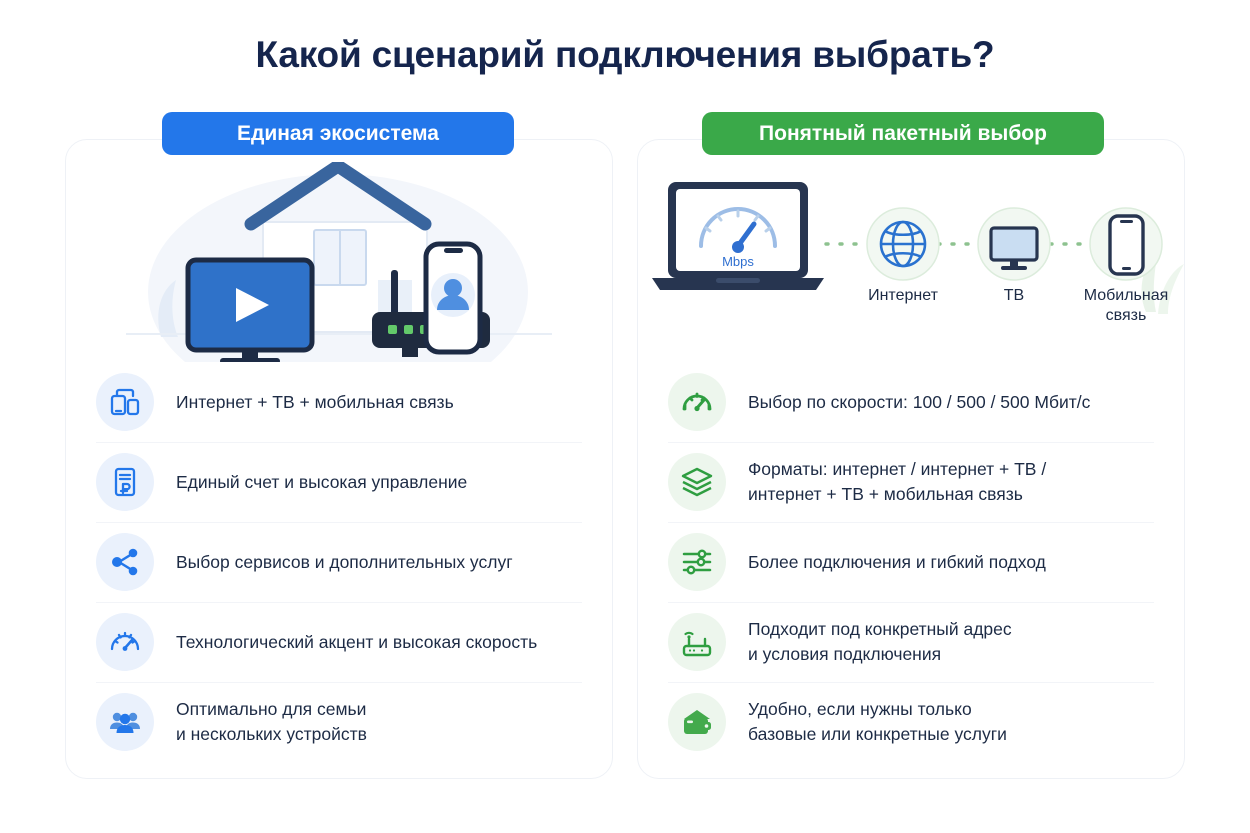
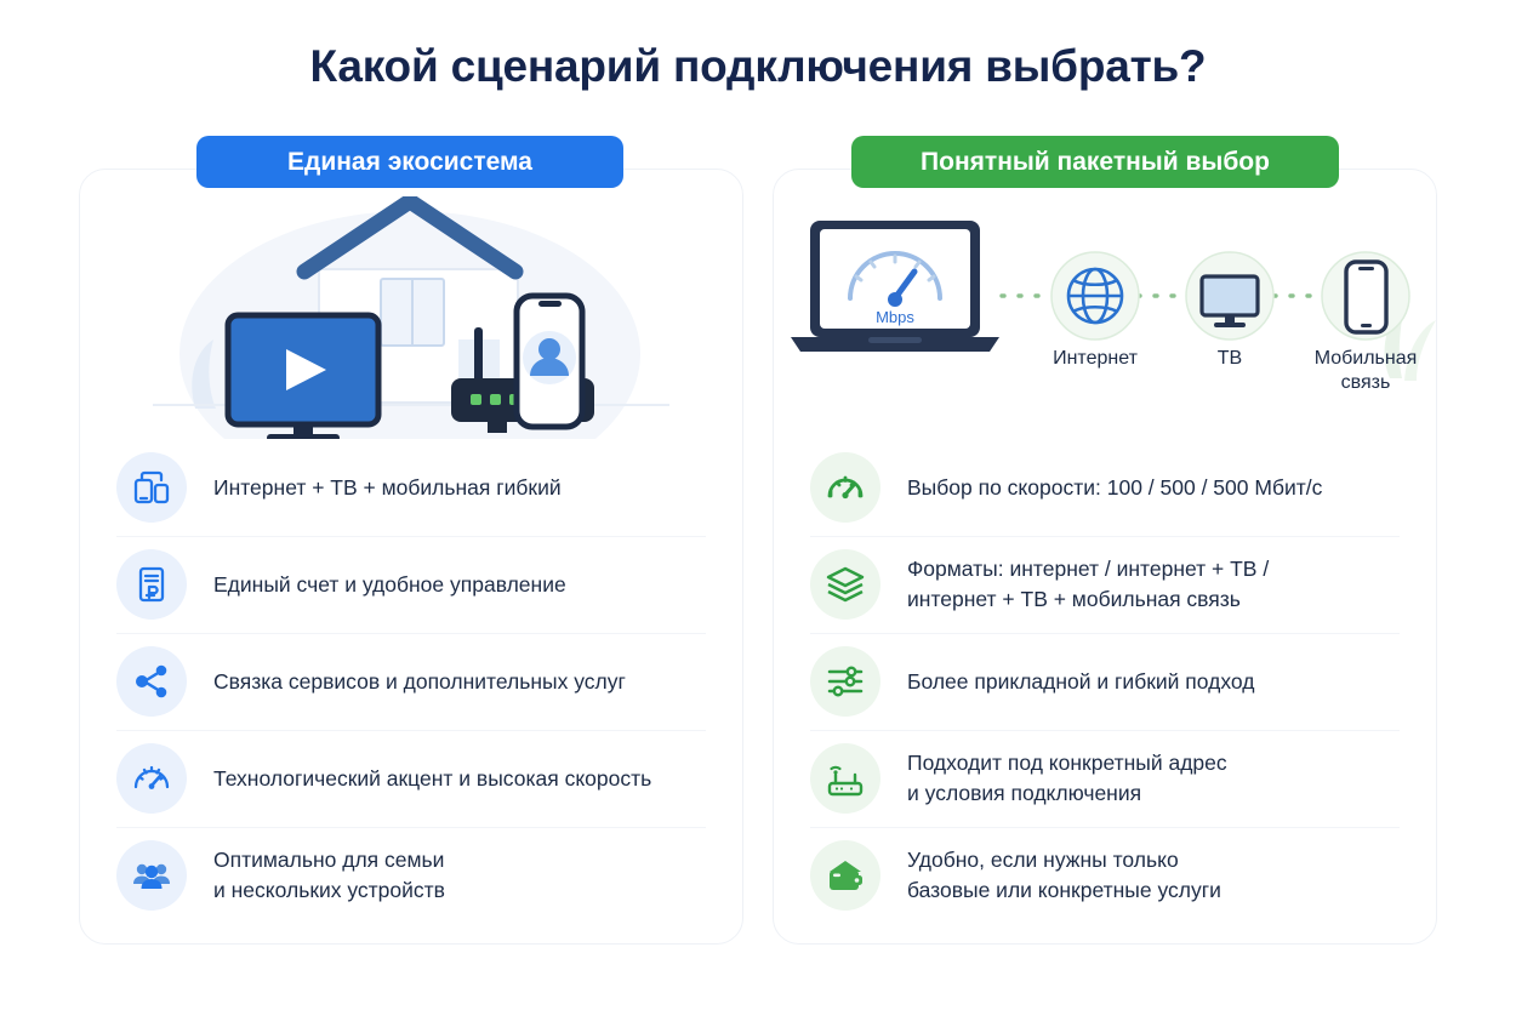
  Какой сценарий подключения выбрать?
  Единая экосистема
- Интернет + ТВ + мобильная связь
+ Интернет + ТВ + мобильная гибкий
- Единый счет и высокая управление
+ Единый счет и удобное управление
- Выбор сервисов и дополнительных услуг
+ Связка сервисов и дополнительных услуг
  Технологический акцент и высокая скорость
  Оптимально для семьи
  и нескольких устройств
  Понятный пакетный выбор
  Mbps
  Интернет
  ТВ
  Мобильная
  связь
  Выбор по скорости: 100 / 500 / 500 Мбит/с
  Форматы: интернет / интернет + ТВ /
  интернет + ТВ + мобильная связь
- Более подключения и гибкий подход
+ Более прикладной и гибкий подход
  Подходит под конкретный адрес
  и условия подключения
  Удобно, если нужны только
  базовые или конкретные услуги
